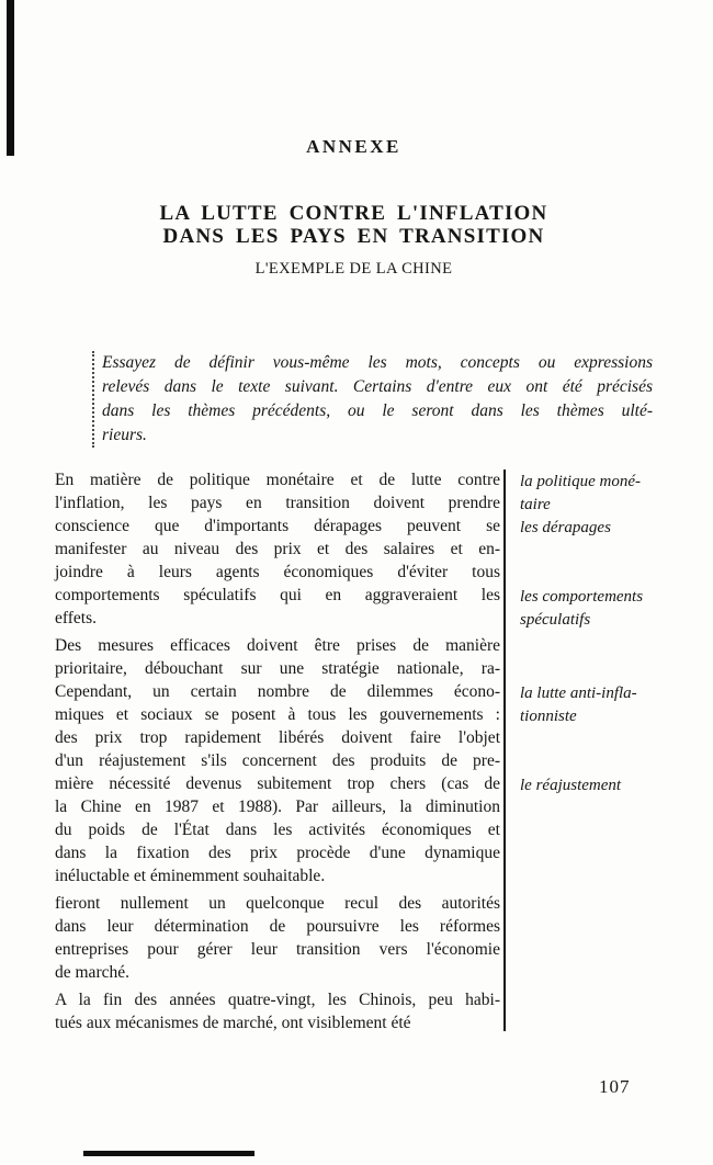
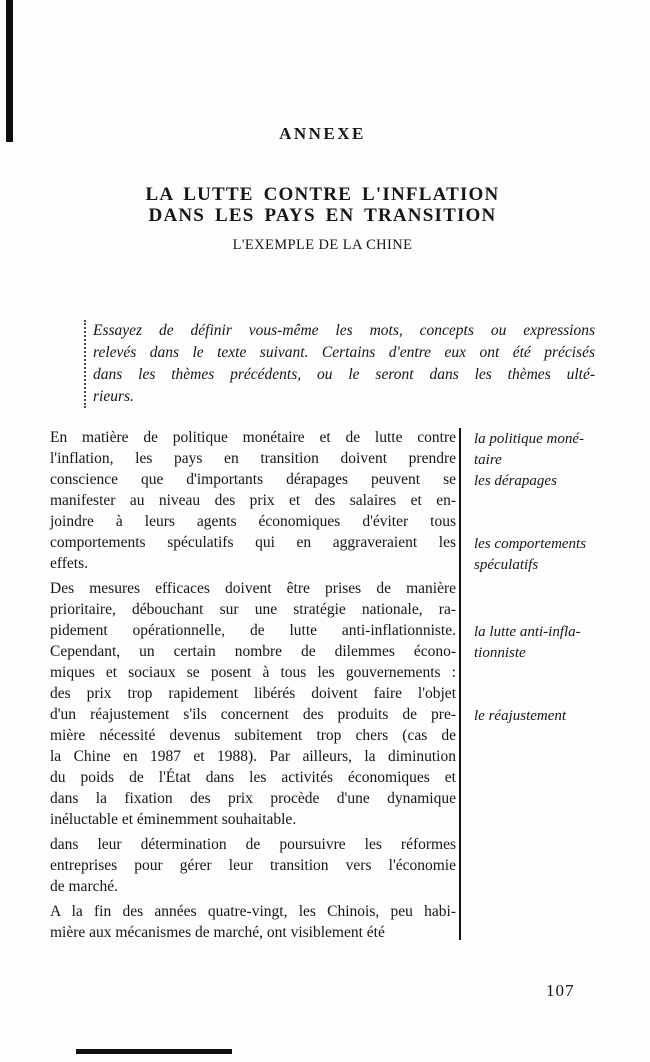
  ANNEXE
  LA LUTTE CONTRE L'INFLATION
  DANS LES PAYS EN TRANSITION
  L'EXEMPLE DE LA CHINE
  Essayez de définir vous-même les mots, concepts ou expressions
  relevés dans le texte suivant. Certains d'entre eux ont été précisés
  dans les thèmes précédents, ou le seront dans les thèmes ulté-
  rieurs.
  En matière de politique monétaire et de lutte contre
  l'inflation, les pays en transition doivent prendre
  conscience que d'importants dérapages peuvent se
  manifester au niveau des prix et des salaires et en-
  joindre à leurs agents économiques d'éviter tous
  comportements spéculatifs qui en aggraveraient les
  effets.
  Des mesures efficaces doivent être prises de manière
  prioritaire, débouchant sur une stratégie nationale, ra-
+ pidement opérationnelle, de lutte anti-inflationniste.
  Cependant, un certain nombre de dilemmes écono-
  miques et sociaux se posent à tous les gouvernements :
  des prix trop rapidement libérés doivent faire l'objet
  d'un réajustement s'ils concernent des produits de pre-
  mière nécessité devenus subitement trop chers (cas de
  la Chine en 1987 et 1988). Par ailleurs, la diminution
  du poids de l'État dans les activités économiques et
  dans la fixation des prix procède d'une dynamique
  inéluctable et éminemment souhaitable.
- fieront nullement un quelconque recul des autorités
  dans leur détermination de poursuivre les réformes
  entreprises pour gérer leur transition vers l'économie
  de marché.
  A la fin des années quatre-vingt, les Chinois, peu habi-
- tués aux mécanismes de marché, ont visiblement été
+ mière aux mécanismes de marché, ont visiblement été
  la politique moné-
  taire
  les dérapages
  les comportements
  spéculatifs
  la lutte anti-infla-
  tionniste
  le réajustement
  107
